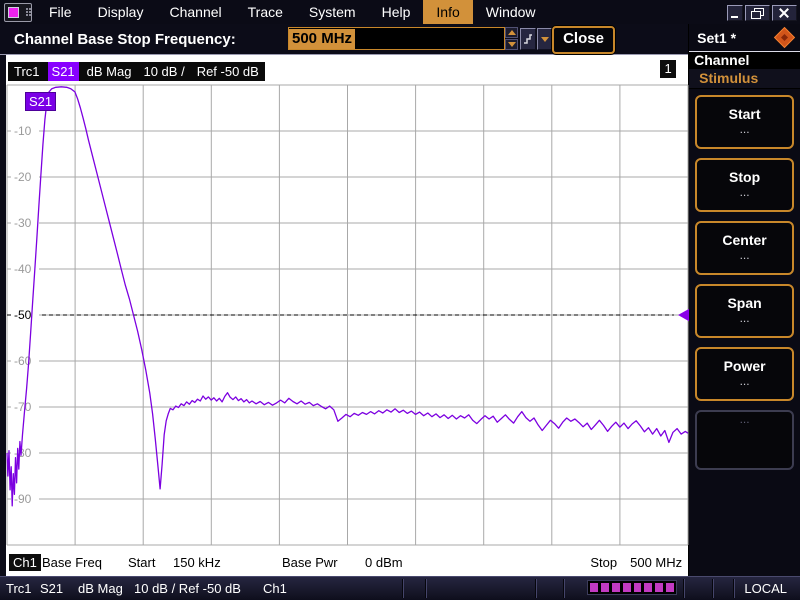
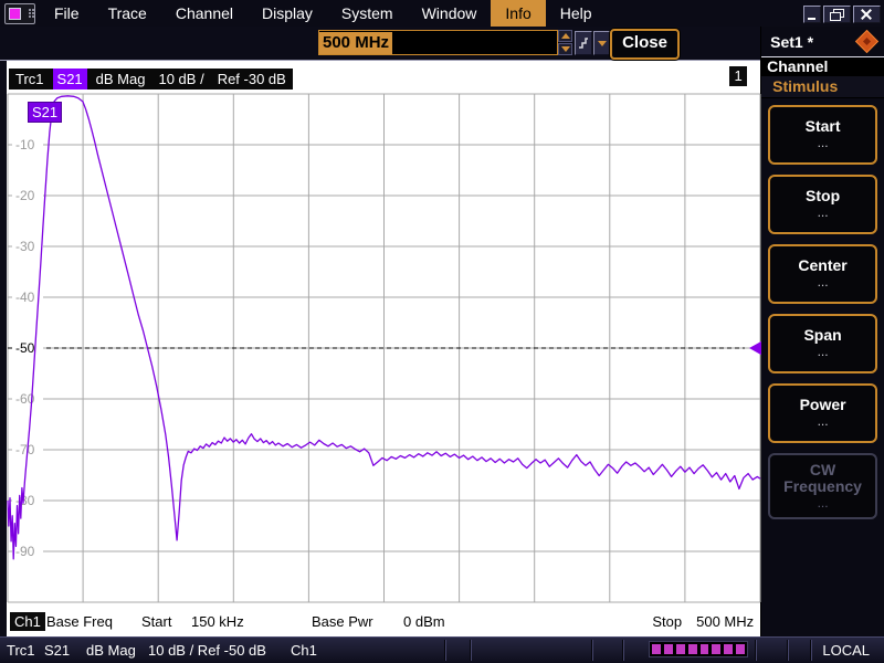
  File
- Display
+ Trace
  Channel
- Trace
+ Display
  System
- Help
+ Window
  Info
- Window
+ Help
- Channel Base Stop Frequency:
  500 MHz
  Close
  -10
  -20
  -30
  -40
  -50
  -60
  -70
  -90
  Trc1
  S21
  dB Mag
  10 dB /
- Ref -50 dB
+ Ref -30 dB
  1
  S21
  Ch1
  Base Freq
  Start
  150 kHz
  Base Pwr
  0 dBm
  Stop
  500 MHz
  Set1 *
  Channel
  Stimulus
  Start
  ...
  Stop
  ...
  Center
  ...
  Span
  ...
  Power
  ...
+ CW Frequency
  ...
  Trc1
  S21
  dB Mag
  10 dB / Ref -50 dB
  Ch1
  LOCAL
